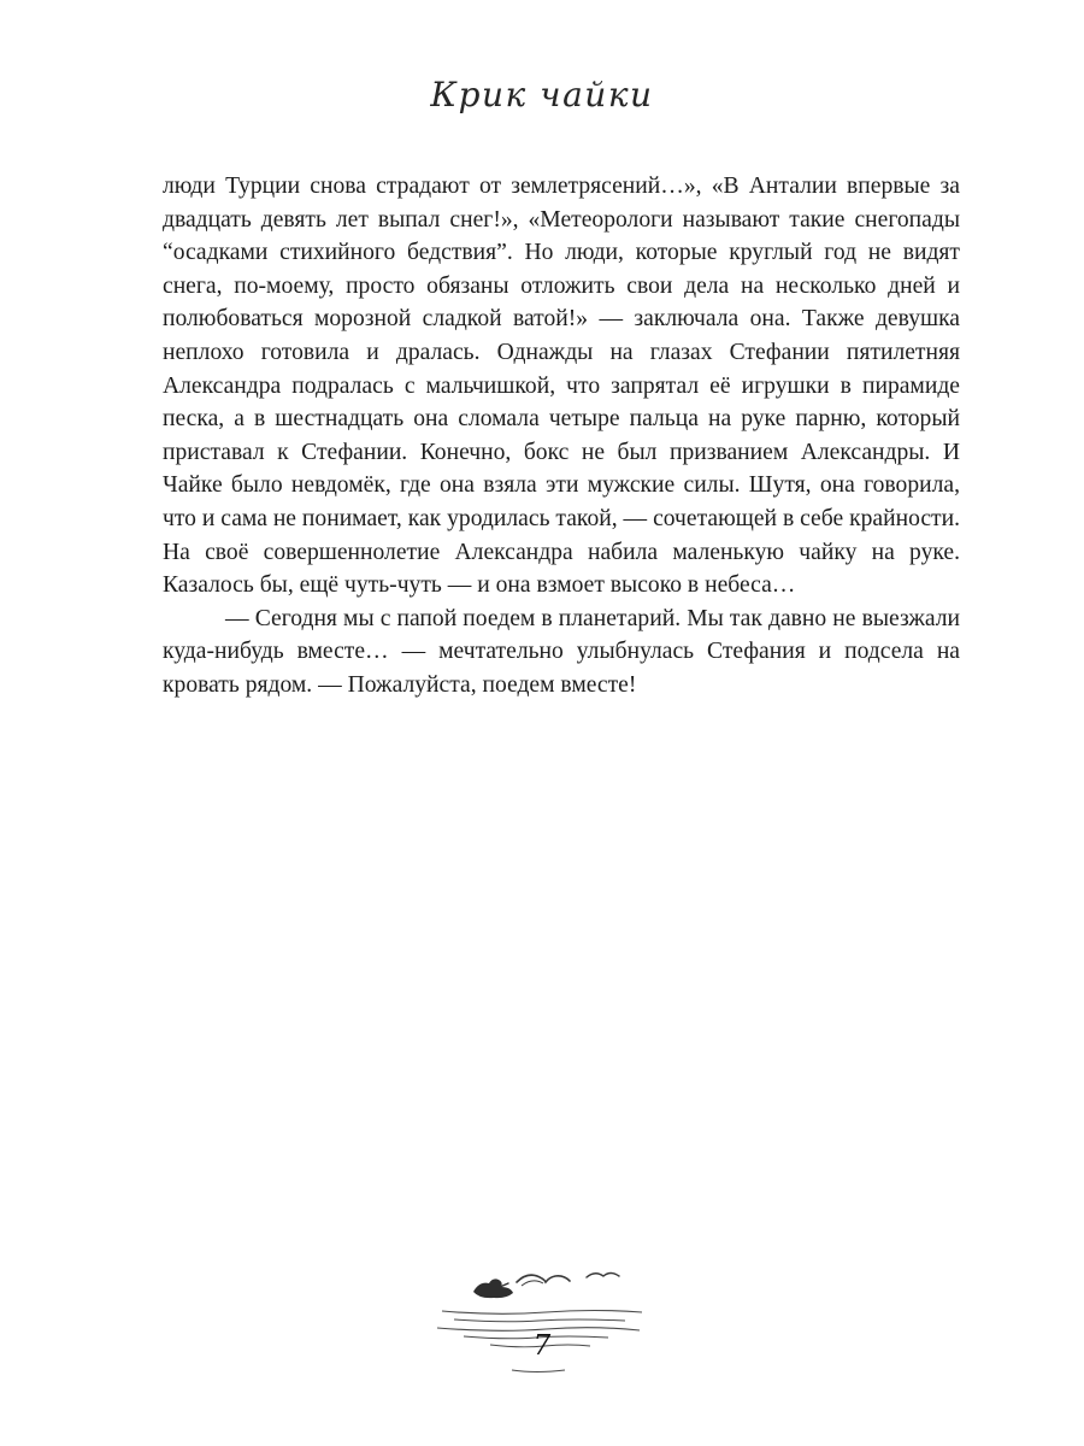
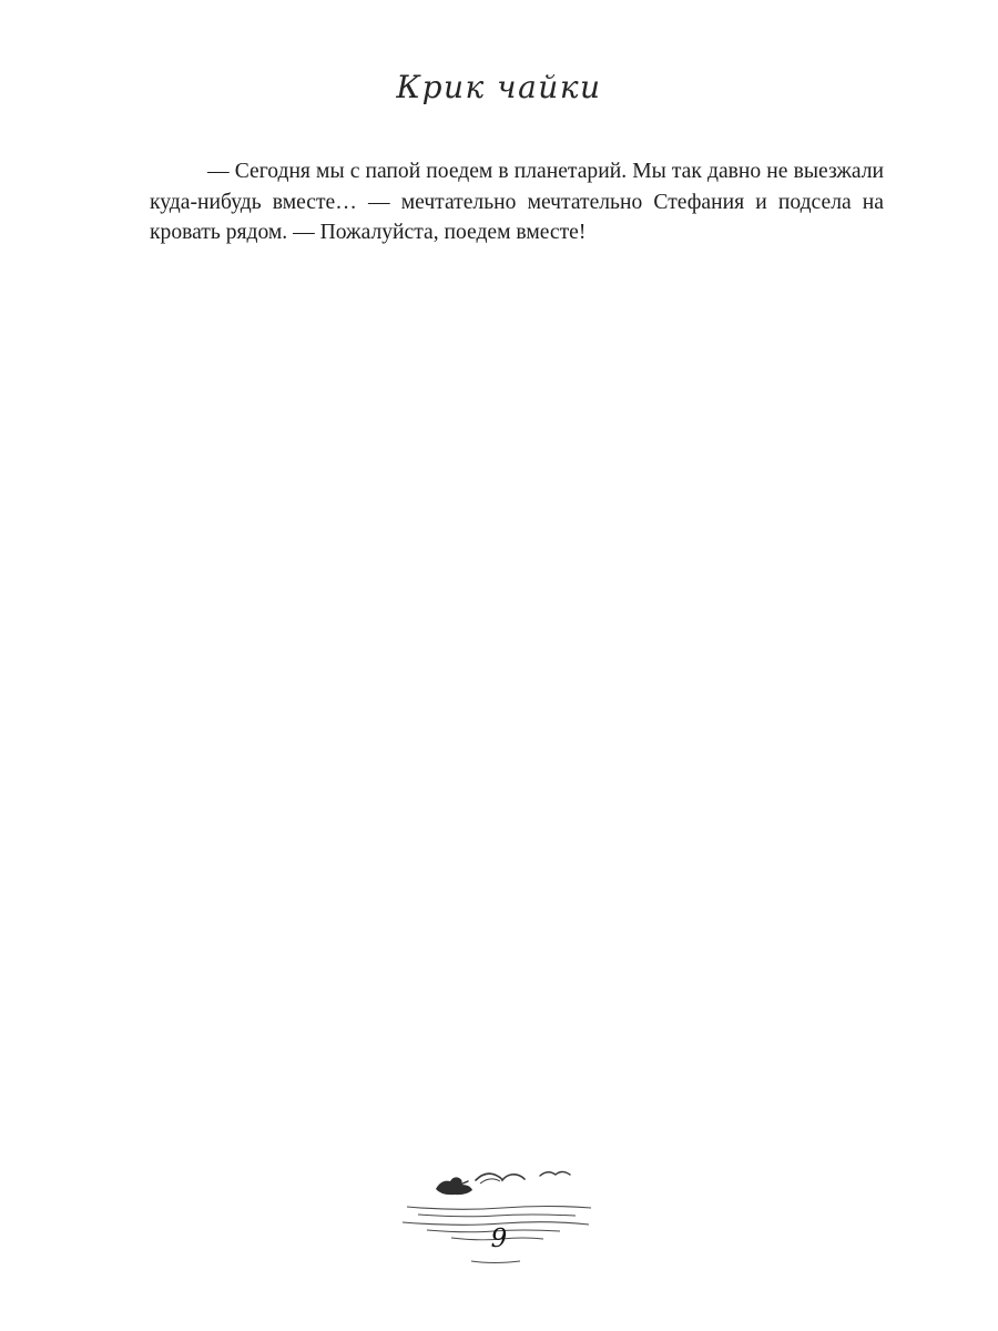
  Крик чайки
- люди Турции снова страдают от землетрясений…», «В Анталии впервые за двадцать девять лет выпал снег!», «Метеорологи называют такие снегопады “осадками стихийного бедствия”. Но люди, которые круглый год не видят снега, по-моему, просто обязаны отложить свои дела на несколько дней и полюбоваться морозной сладкой ватой!» — заключала она. Также девушка неплохо готовила и дралась. Однажды на глазах Стефании пятилетняя Александра подралась с мальчишкой, что запрятал её игрушки в пирамиде песка, а в шестнадцать она сломала четыре пальца на руке парню, который приставал к Стефании. Конечно, бокс не был призванием Александры. И Чайке было невдомёк, где она взяла эти мужские силы. Шутя, она говорила, что и сама не понимает, как уродилась такой, — сочетающей в себе крайности. На своё совершеннолетие Александра набила маленькую чайку на руке. Казалось бы, ещё чуть-чуть — и она взмоет высоко в небеса…
- — Сегодня мы с папой поедем в планетарий. Мы так давно не выезжали куда-нибудь вместе… — мечтательно улыбнулась Стефания и подсела на кровать рядом. — Пожалуйста, поедем вместе!
+ — Сегодня мы с папой поедем в планетарий. Мы так давно не выезжали куда-нибудь вместе… — мечтательно мечтательно Стефания и подсела на кровать рядом. — Пожалуйста, поедем вместе!
- 7
+ 9
